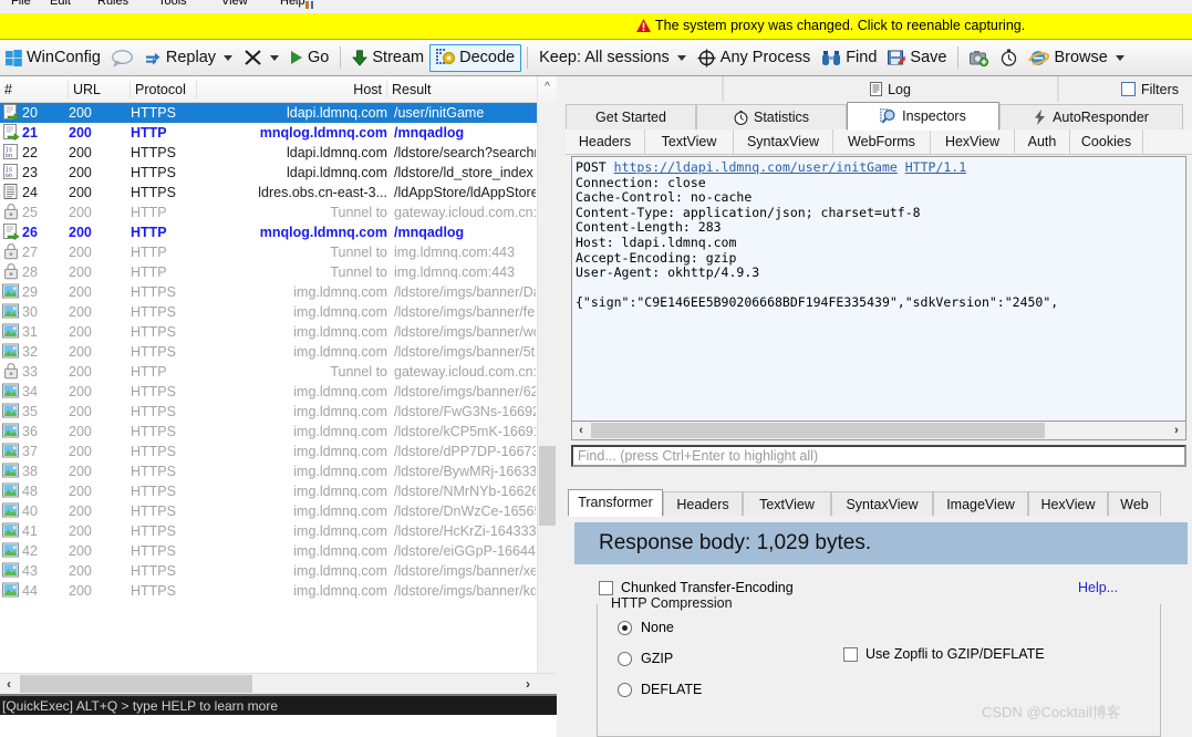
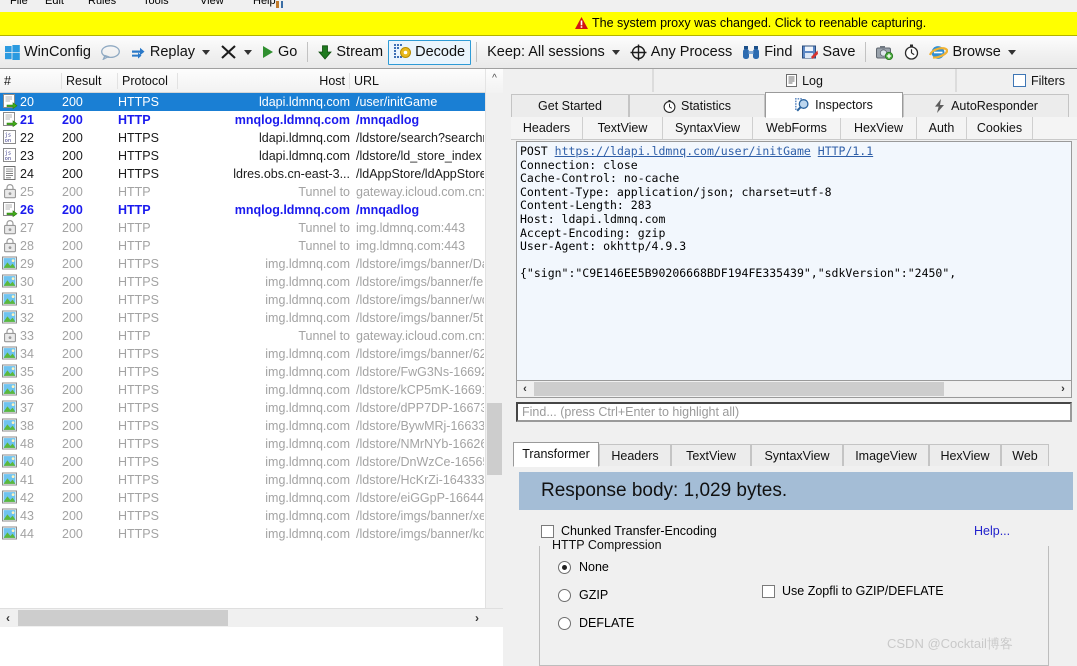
  File
  Edit
  Rules
  Tools
  View
  Help
  The system proxy was changed. Click to reenable capturing.
  WinConfig
  Replay
  Go
  Stream
  Decode
  Keep: All sessions
  Any Process
  Find
  Save
  Browse
  #
- URL
+ Result
  Protocol
  Host
- Result
+ URL
  ^
  20
  200
  HTTPS
  ldapi.ldmnq.com
  /user/initGame
  21
  200
  HTTP
  mnqlog.ldmnq.com
  /mnqadlog
  22
  200
  HTTPS
  ldapi.ldmnq.com
  /ldstore/search?search
  23
  200
  HTTPS
  ldapi.ldmnq.com
  /ldstore/ld_store_index
  24
  200
  HTTPS
  ldres.obs.cn-east-3...
  /ldAppStore/ldAppStore
  25
  200
  HTTP
  Tunnel to
  gateway.icloud.com.cn:
  26
  200
  HTTP
  mnqlog.ldmnq.com
  /mnqadlog
  27
  200
  HTTP
  Tunnel to
  img.ldmnq.com:443
  28
  200
  HTTP
  Tunnel to
  img.ldmnq.com:443
  29
  200
  HTTPS
  img.ldmnq.com
  /ldstore/imgs/banner/D
  30
  200
  HTTPS
  img.ldmnq.com
  /ldstore/imgs/banner/fe
  31
  200
  HTTPS
  img.ldmnq.com
  /ldstore/imgs/banner/w
  32
  200
  HTTPS
  img.ldmnq.com
  /ldstore/imgs/banner/5t
  33
  200
  HTTP
  Tunnel to
  gateway.icloud.com.cn:
  34
  200
  HTTPS
  img.ldmnq.com
  /ldstore/imgs/banner/62
  35
  200
  HTTPS
  img.ldmnq.com
  /ldstore/FwG3Ns-1669
  36
  200
  HTTPS
  img.ldmnq.com
  /ldstore/kCP5mK-1669
  37
  200
  HTTPS
  img.ldmnq.com
  /ldstore/dPP7DP-16673
  38
  200
  HTTPS
  img.ldmnq.com
  /ldstore/BywMRj-16633
  48
  200
  HTTPS
  img.ldmnq.com
  /ldstore/NMrNYb-16626
  40
  200
  HTTPS
  img.ldmnq.com
  /ldstore/DnWzCe-1656
  41
  200
  HTTPS
  img.ldmnq.com
  /ldstore/HcKrZi-164333
  42
  200
  HTTPS
  img.ldmnq.com
  /ldstore/eiGGpP-16644
  43
  200
  HTTPS
  img.ldmnq.com
  /ldstore/imgs/banner/xe
  44
  200
  HTTPS
  img.ldmnq.com
  /ldstore/imgs/banner/kd
  ‹
  ›
- [QuickExec] ALT+Q > type HELP to learn more
  Log
  Filters
  Get Started
  Statistics
  Inspectors
  AutoResponder
  Headers
  TextView
  SyntaxView
  WebForms
  HexView
  Auth
  Cookies
  POST https://ldapi.ldmnq.com/user/initGame HTTP/1.1 Connection: close Cache-Control: no-cache Content-Type: application/json; charset=utf-8 Content-Length: 283 Host: ldapi.ldmnq.com Accept-Encoding: gzip User-Agent: okhttp/4.9.3 {"sign":"C9E146EE5B90206668BDF194FE335439","sdkVersion":"2450",
  ‹
  ›
  Find... (press Ctrl+Enter to highlight all)
  Transformer
  Headers
  TextView
  SyntaxView
  ImageView
  HexView
  Web
  Response body: 1,029 bytes.
  Chunked Transfer-Encoding
  Help...
  HTTP Compression
  None
  GZIP
  DEFLATE
  Use Zopfli to GZIP/DEFLATE
  CSDN @Cocktail博客
